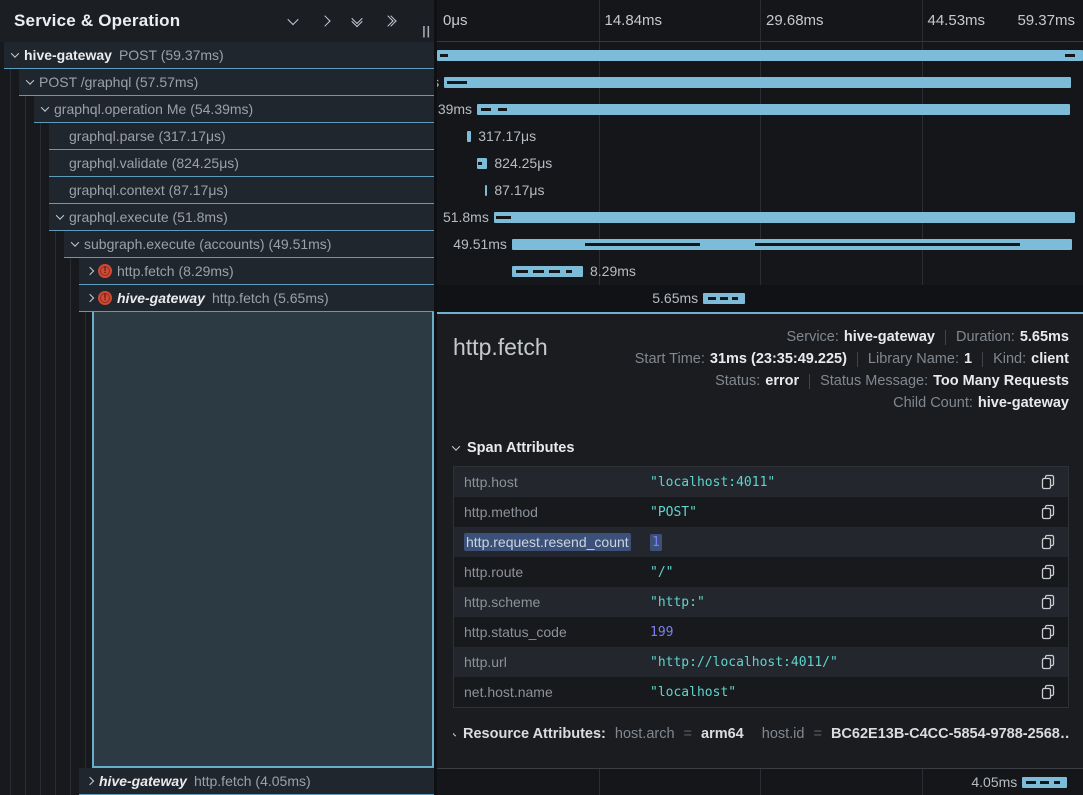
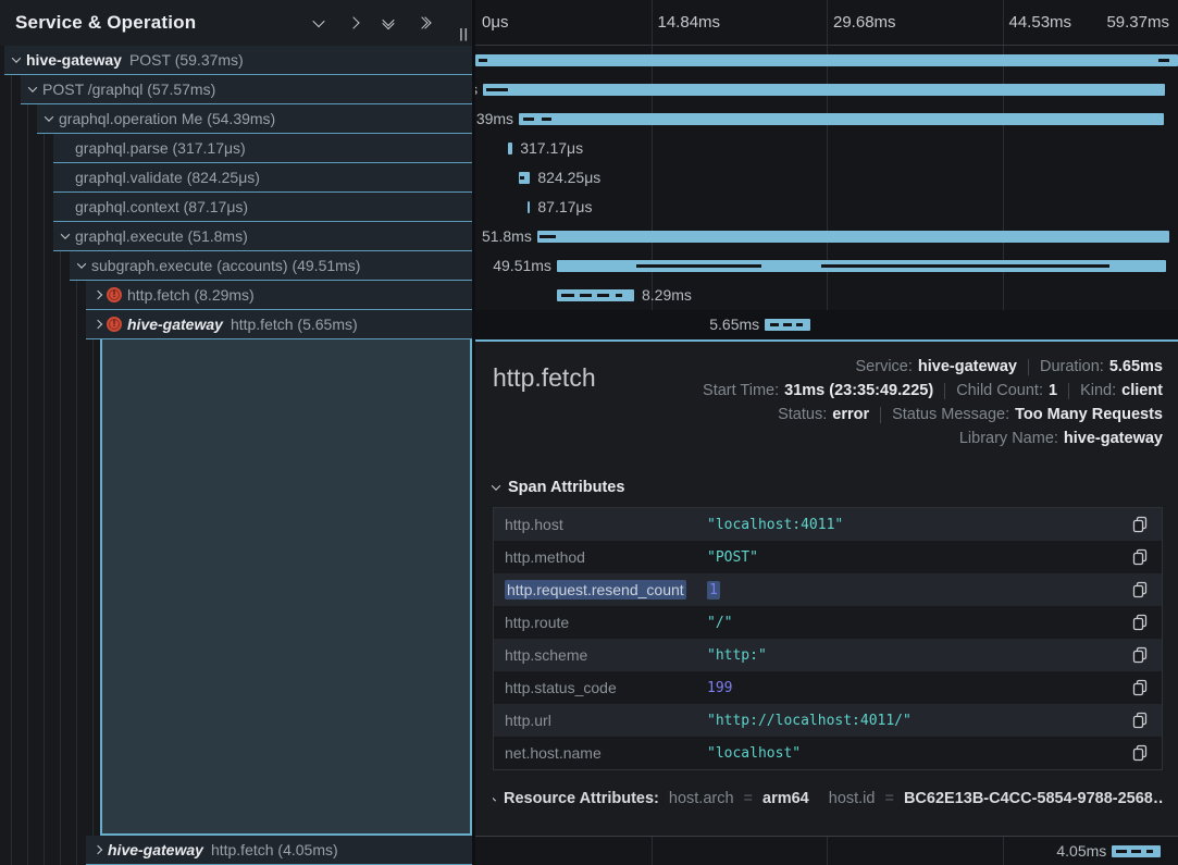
  Service & Operation
  ||
  hive-gateway
  POST (59.37ms)
  POST /graphql (57.57ms)
  graphql.operation Me (54.39ms)
  graphql.parse (317.17μs)
  graphql.validate (824.25μs)
  graphql.context (87.17μs)
  graphql.execute (51.8ms)
  subgraph.execute (accounts) (49.51ms)
  http.fetch (8.29ms)
  hive-gateway
  http.fetch (5.65ms)
  hive-gateway
  http.fetch (4.05ms)
  0μs
  14.84ms
  29.68ms
  44.53ms
  59.37ms
  317.17μs
  824.25μs
  87.17μs
  51.8ms
  49.51ms
  8.29ms
  5.65ms
  4.05ms
  http.fetch
  Service:
  hive-gateway
  Duration:
  5.65ms
  Start Time:
  31ms (23:35:49.225)
- Library Name:
+ Child Count:
  1
  Kind:
  client
  Status:
  error
  Status Message:
  Too Many Requests
- Child Count:
+ Library Name:
  hive-gateway
  Span Attributes
  http.host
  "localhost:4011"
  http.method
  "POST"
  http.request.resend_count
  1
  http.route
  "/"
  http.scheme
  "http:"
  http.status_code
  199
  http.url
  "http://localhost:4011/"
  net.host.name
  "localhost"
  Resource Attributes:
  host.arch
  =
  arm64
  host.id
  =
  BC62E13B-C4CC-5854-9788-2568…
